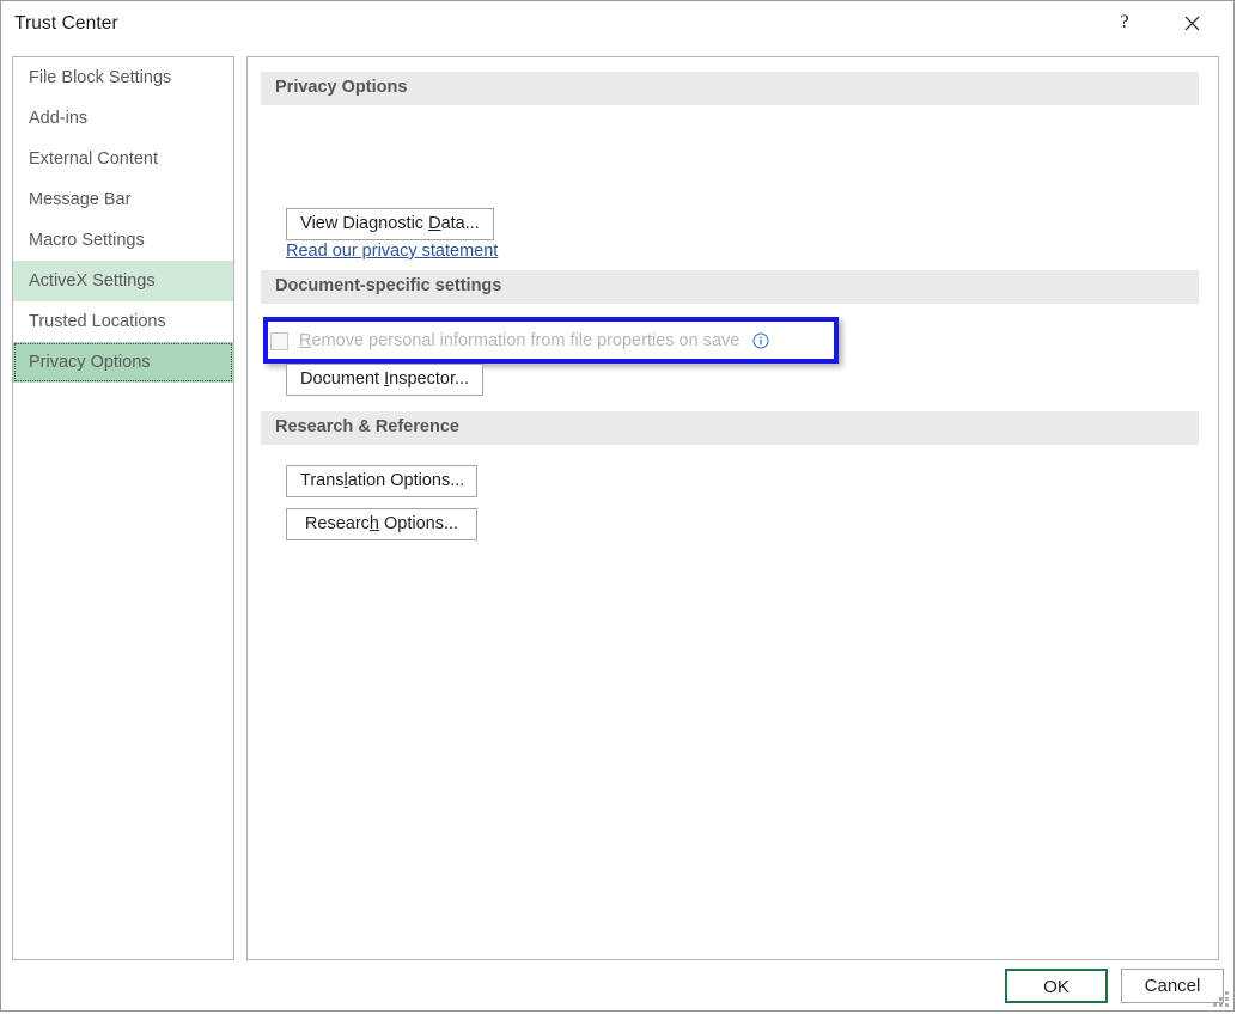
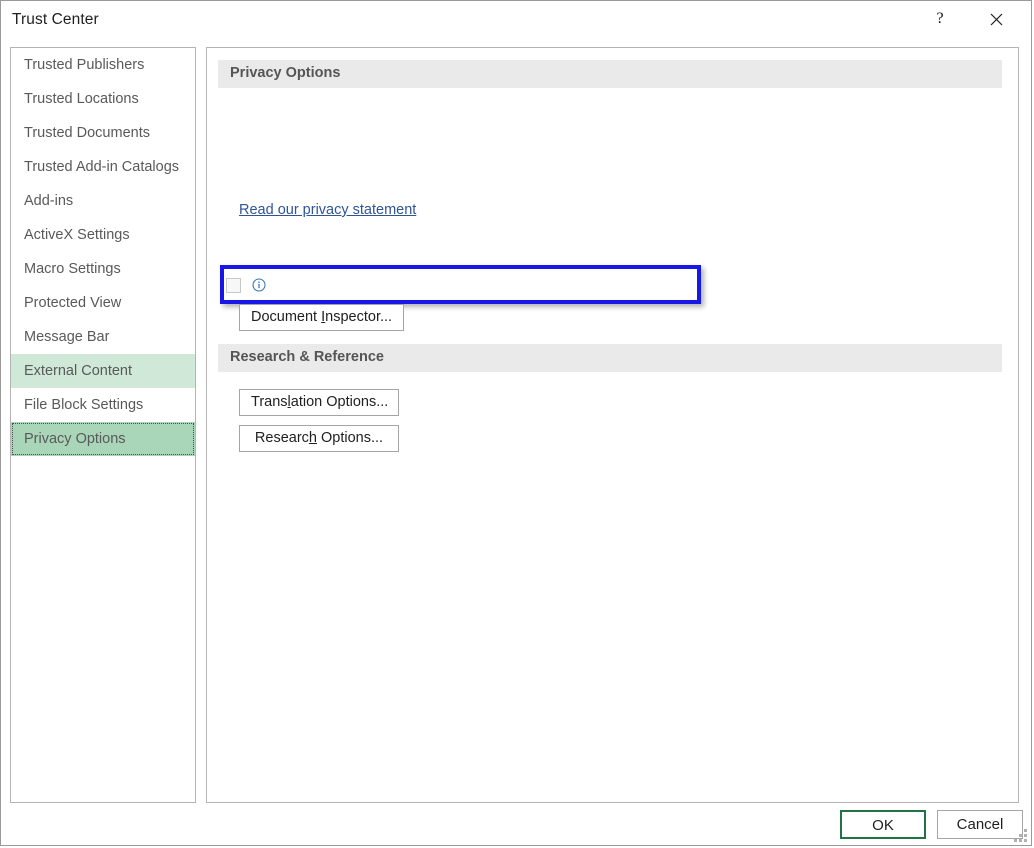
  Trust Center
  ?
+ Trusted Publishers
- File Block Settings
+ Trusted Locations
+ Trusted Documents
+ Trusted Add-in Catalogs
  Add-ins
- External Content
+ ActiveX Settings
- Message Bar
+ Macro Settings
+ Protected View
- Macro Settings
+ Message Bar
- ActiveX Settings
+ External Content
- Trusted Locations
+ File Block Settings
  Privacy Options
  Privacy Options
  Read our privacy statement
- View Diagnostic Data...
- Document-specific settings
- Remove personal information from file properties on save
  Document Inspector...
  Research & Reference
  Translation Options...
  Research Options...
  OK
  Cancel
